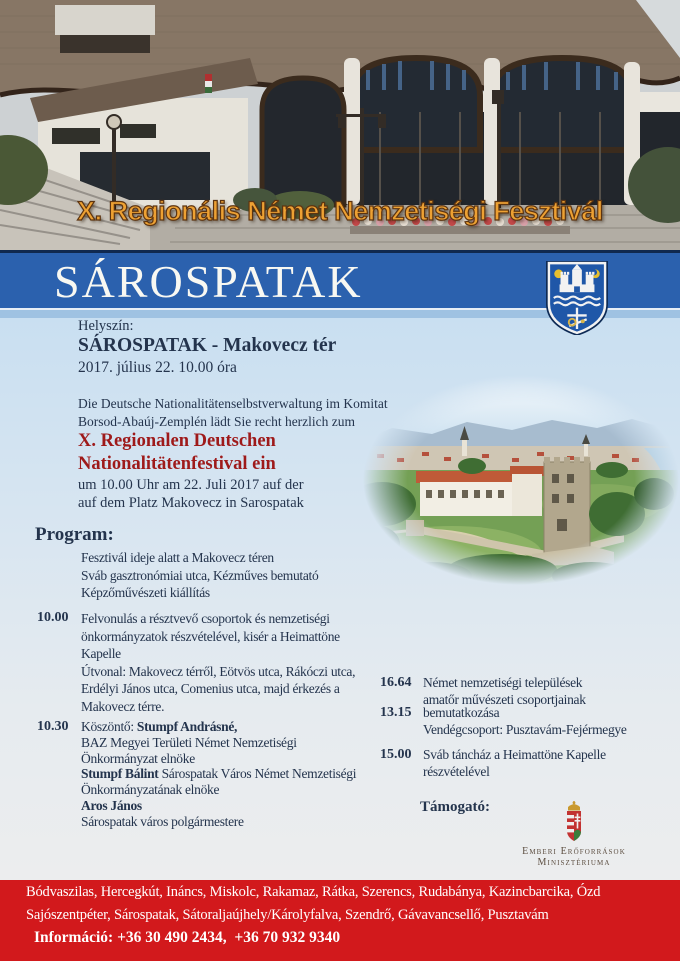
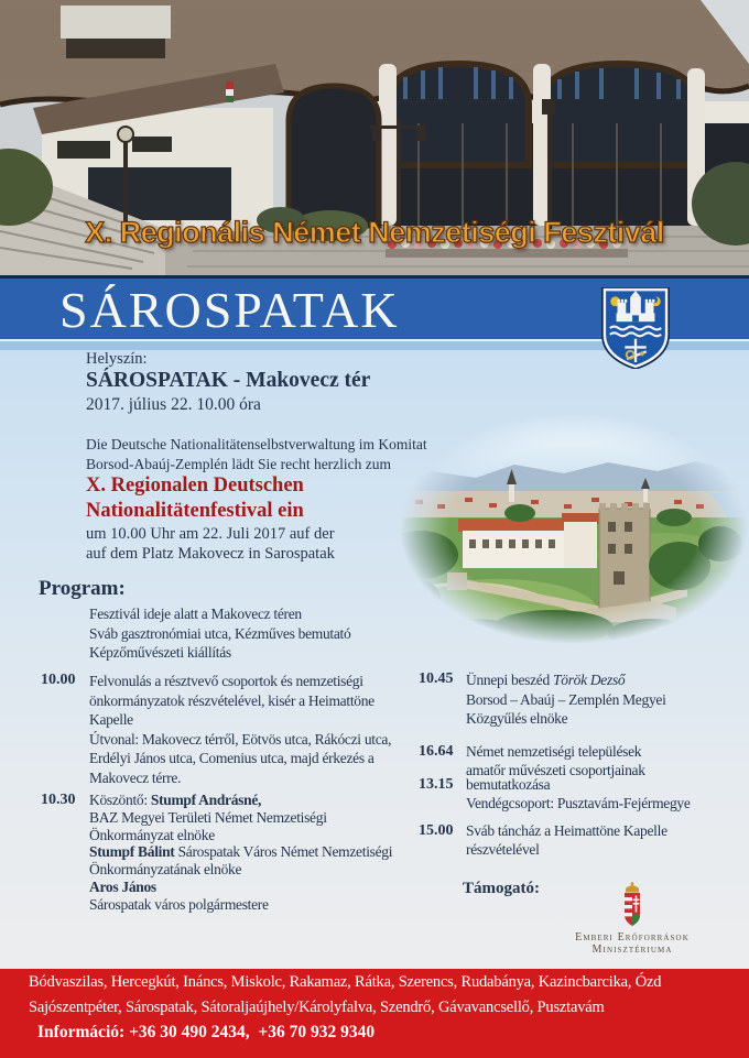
  X. Regionális Német Nemzetiségi Fesztivál
  SÁROSPATAK
  Helyszín:
  SÁROSPATAK - Makovecz tér
  2017. július 22. 10.00 óra
  Die Deutsche Nationalitätenselbstverwaltung im Komitat
  Borsod-Abaúj-Zemplén lädt Sie recht herzlich zum
  X. Regionalen Deutschen
  Nationalitätenfestival ein
  um 10.00 Uhr am 22. Juli 2017 auf der
  auf dem Platz Makovecz in Sarospatak
  Program:
  Fesztivál ideje alatt a Makovecz téren
  Sváb gasztronómiai utca, Kézműves bemutató
  Képzőművészeti kiállítás
  10.00
  Felvonulás a résztvevő csoportok és nemzetiségi
  önkormányzatok részvételével, kisér a Heimattöne
  Kapelle
  Útvonal: Makovecz térről, Eötvös utca, Rákóczi utca,
  Erdélyi János utca, Comenius utca, majd érkezés a
  Makovecz térre.
  10.30
  Köszöntő: Stumpf Andrásné,
  BAZ Megyei Területi Német Nemzetiségi
  Önkormányzat elnöke
  Stumpf Bálint Sárospatak Város Német Nemzetiségi
  Önkormányzatának elnöke
  Aros János
  Sárospatak város polgármestere
+ 10.45
+ Ünnepi beszéd Török Dezső
+ Borsod – Abaúj – Zemplén Megyei
+ Közgyűlés elnöke
  16.64
  Német nemzetiségi települések
  amatőr művészeti csoportjainak
  13.15
  bemutatkozása
  Vendégcsoport: Pusztavám-Fejérmegye
  15.00
  Sváb táncház a Heimattöne Kapelle
  részvételével
  Támogató:
  Emberi Erőforrások
  Minisztériuma
  Bódvaszilas, Hercegkút, Ináncs, Miskolc, Rakamaz, Rátka, Szerencs, Rudabánya, Kazincbarcika, Ózd
  Sajószentpéter, Sárospatak, Sátoraljaújhely/Károlyfalva, Szendrő, Gávavancsellő, Pusztavám
  Információ: +36 30 490 2434, +36 70 932 9340
